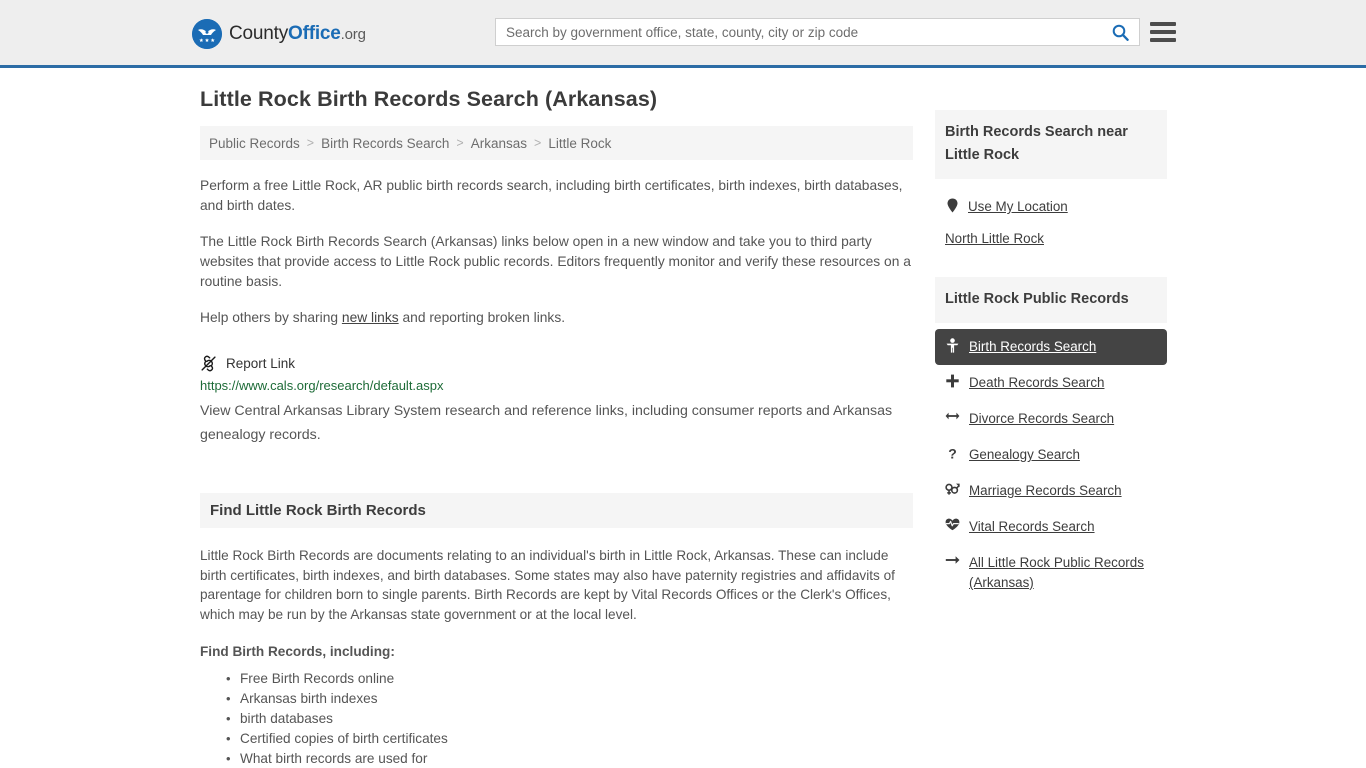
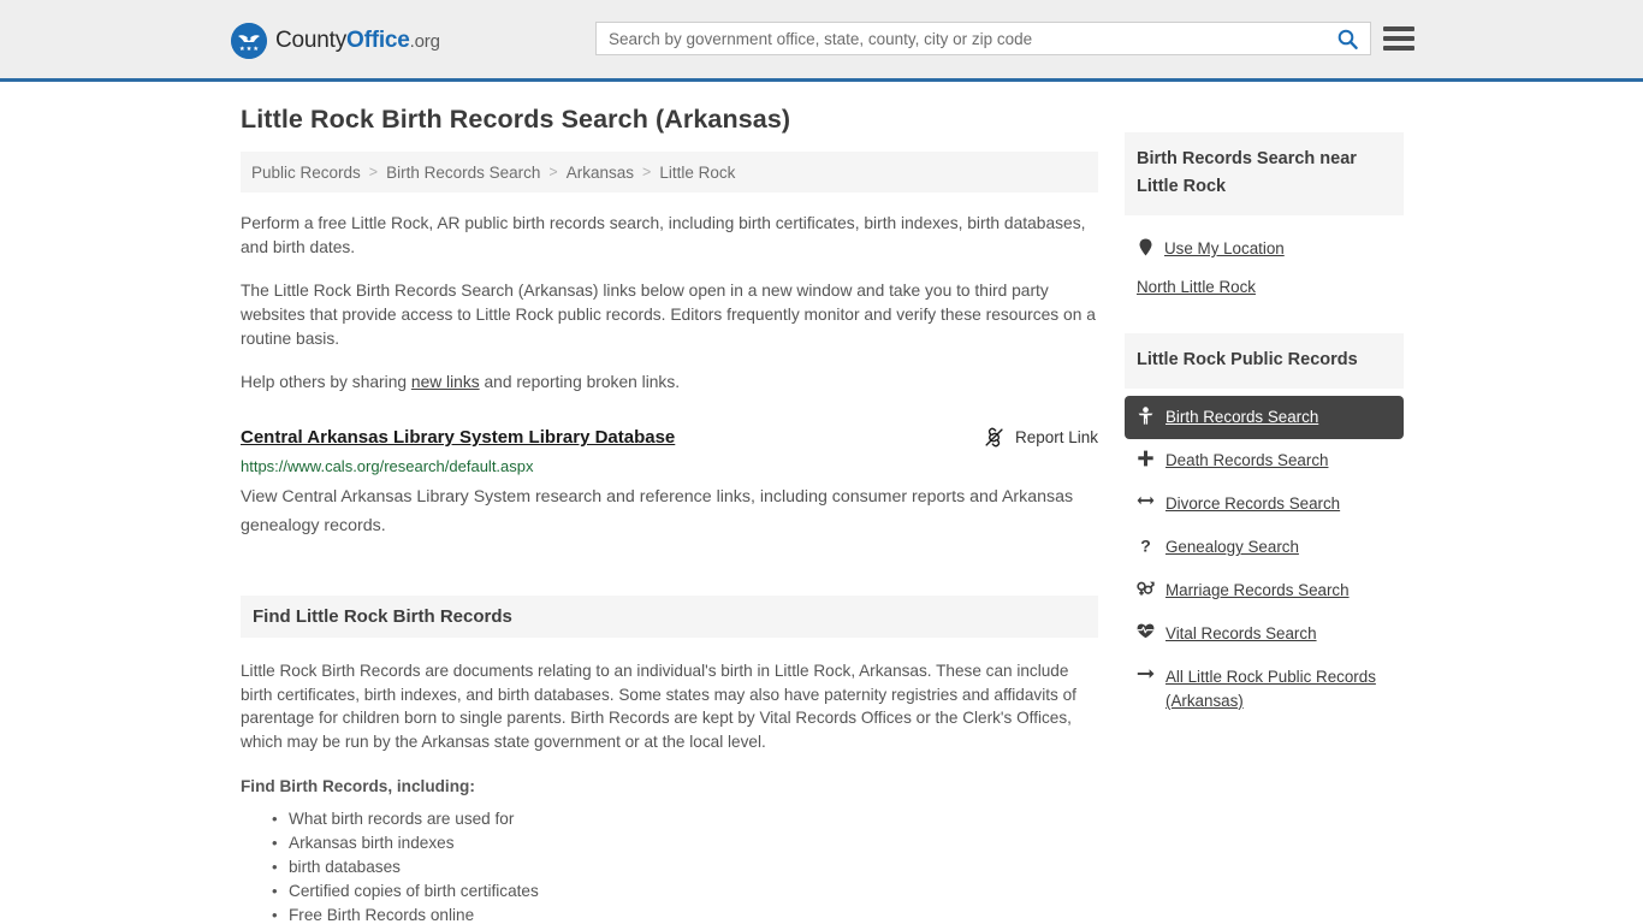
  CountyOffice.org
  Search by government office, state, county, city or zip code
  Little Rock Birth Records Search (Arkansas)
  Public Records
  >
  Birth Records Search
  >
  Arkansas
  >
  Little Rock
  Perform a free Little Rock, AR public birth records search, including birth certificates, birth indexes, birth databases, and birth dates.
  The Little Rock Birth Records Search (Arkansas) links below open in a new window and take you to third party websites that provide access to Little Rock public records. Editors frequently monitor and verify these resources on a routine basis.
  Help others by sharing new links and reporting broken links.
+ Central Arkansas Library System Library Database
  Report Link
  https://www.cals.org/research/default.aspx
  View Central Arkansas Library System research and reference links, including consumer reports and Arkansas genealogy records.
  Find Little Rock Birth Records
  Little Rock Birth Records are documents relating to an individual's birth in Little Rock, Arkansas. These can include birth certificates, birth indexes, and birth databases. Some states may also have paternity registries and affidavits of parentage for children born to single parents. Birth Records are kept by Vital Records Offices or the Clerk's Offices, which may be run by the Arkansas state government or at the local level.
  Find Birth Records, including:
- Free Birth Records online
+ What birth records are used for
  Arkansas birth indexes
  birth databases
  Certified copies of birth certificates
- What birth records are used for
+ Free Birth Records online
  Birth Records Search near Little Rock
  Use My Location
  North Little Rock
  Little Rock Public Records
  Birth Records Search
  Death Records Search
  Divorce Records Search
  ?
  Genealogy Search
  Marriage Records Search
  Vital Records Search
  All Little Rock Public Records (Arkansas)
